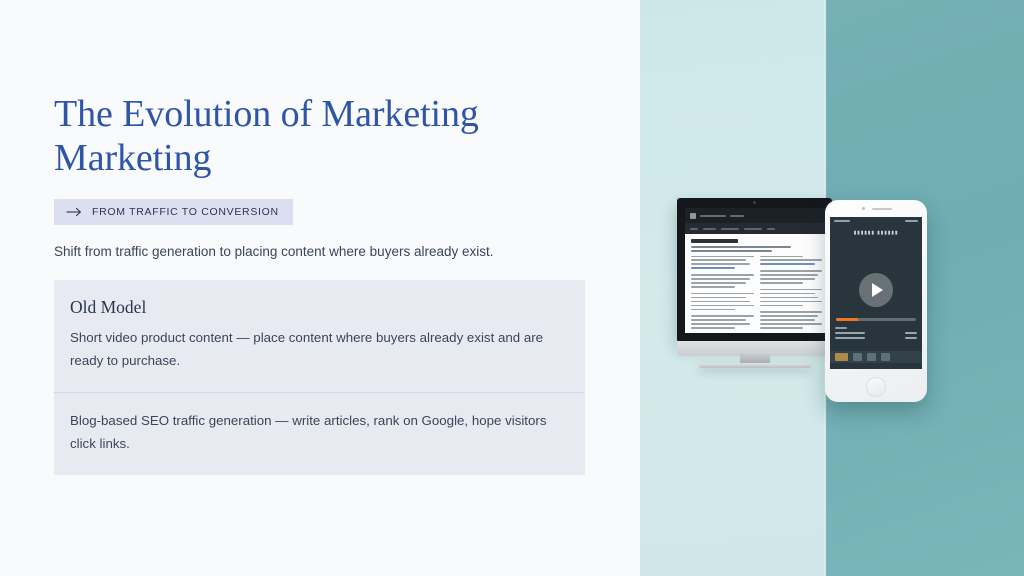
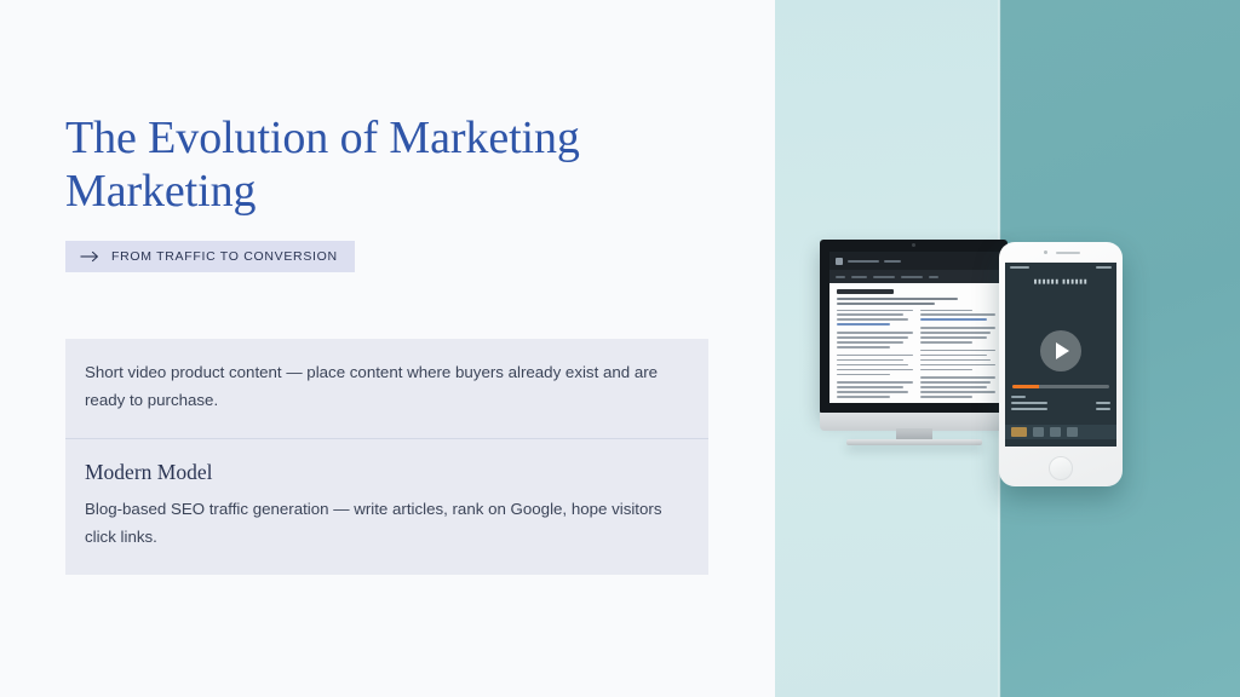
  The Evolution of Marketing Marketing
  FROM TRAFFIC TO CONVERSION
- Shift from traffic generation to placing content where buyers already exist.
- Old Model
  Short video product content — place content where buyers already exist and are ready to purchase.
+ Modern Model
  Blog-based SEO traffic generation — write articles, rank on Google, hope visitors click links.
